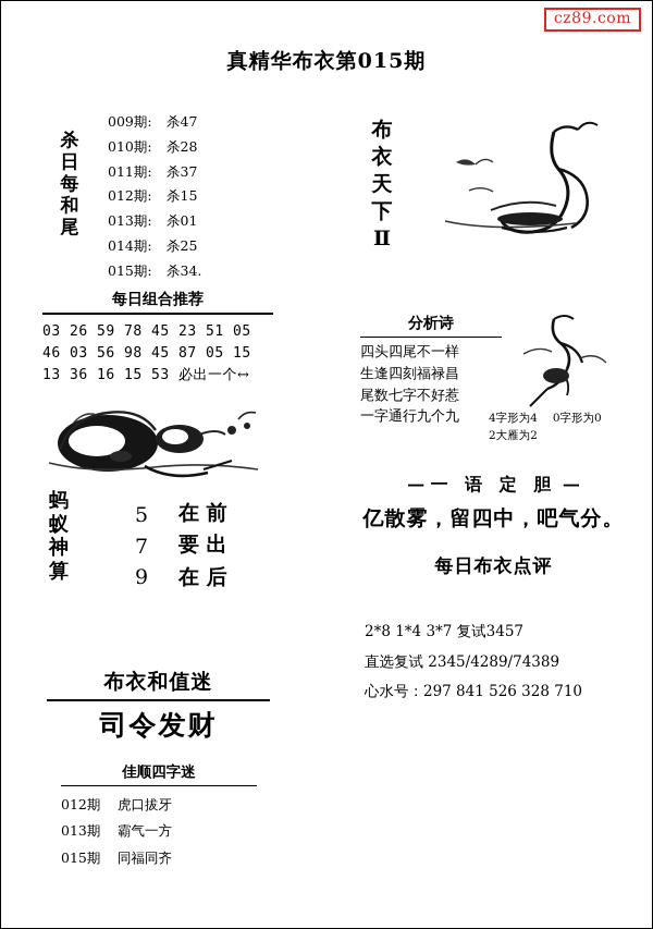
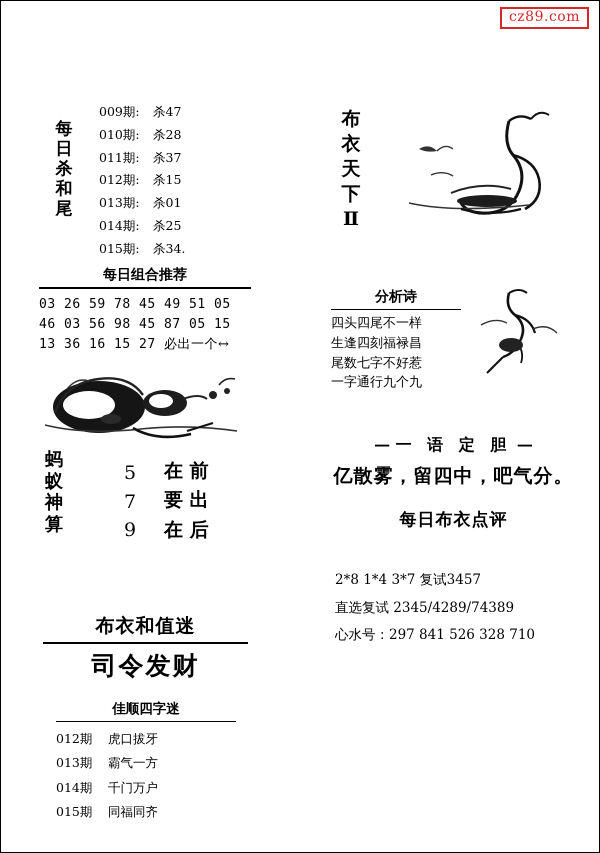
  cz89.com
- 真精华布衣第015期
- 杀
+ 每
  日
- 每
+ 杀
  和
  尾
  009期: 杀47
  010期: 杀28
  011期: 杀37
  012期: 杀15
  013期: 杀01
  014期: 杀25
  015期: 杀34.
  每日组合推荐
- 03 26 59 78 45 23 51 05
+ 03 26 59 78 45 49 51 05
  46 03 56 98 45 87 05 15
- 13 36 16 15 53 必出一个↔
+ 13 36 16 15 27 必出一个↔
  蚂
  蚁
  神
  算
  5
  7
  9
  在 前
  要 出
  在 后
  布衣和值迷
  司令发财
  佳顺四字迷
  012期 虎口拔牙
  013期 霸气一方
+ 014期 千门万户
  015期 同福同齐
  布
  衣
  天
  下
  Ⅱ
  分析诗
  四头四尾不一样
  生逢四刻福禄昌
  尾数七字不好惹
  一字通行九个九
- 4字形为4 0字形为0
- 2大雁为2
  — 一 语 定 胆 —
  亿散雾，留四中，吧气分。
  每日布衣点评
  2*8 1*4 3*7 复试3457
  直选复试 2345/4289/74389
  心水号：297 841 526 328 710
